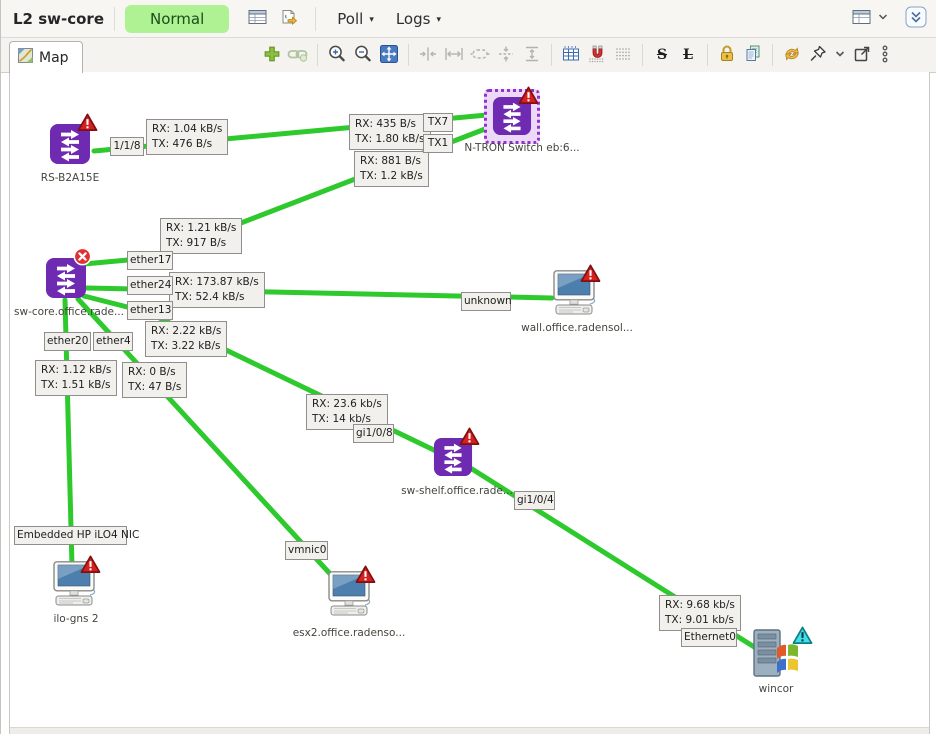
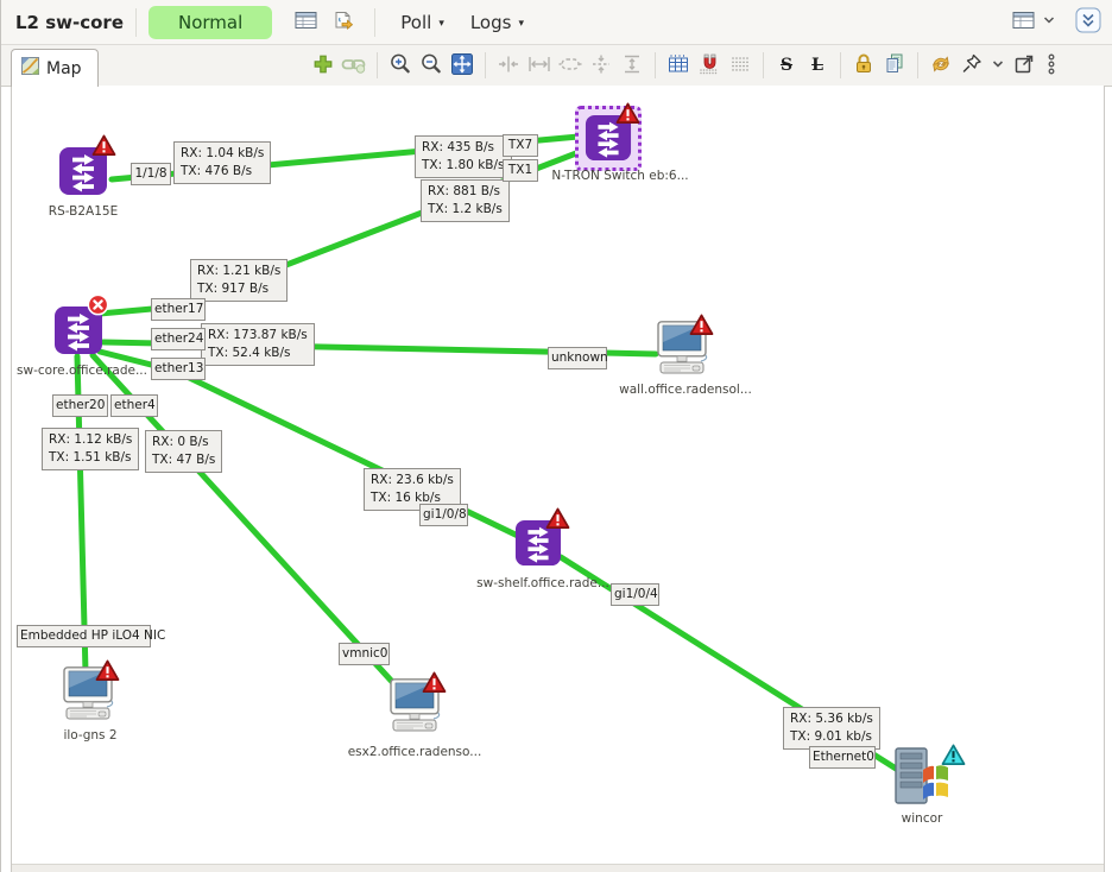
  L2 sw-core
  Normal
  Poll
  ▾
  Logs
  ▾
  Map
  S
  L
  RX: 1.04 kB/s
  TX: 476 B/s
  RX: 435 B/s
  TX: 1.80 kB/s
  RX: 881 B/s
  TX: 1.2 kB/s
  RX: 1.21 kB/s
  TX: 917 B/s
  RX: 173.87 kB/s
  TX: 52.4 kB/s
- RX: 2.22 kB/s
- TX: 3.22 kB/s
  RX: 1.12 kB/s
  TX: 1.51 kB/s
  RX: 0 B/s
  TX: 47 B/s
  RX: 23.6 kb/s
- TX: 14 kb/s
+ TX: 16 kb/s
- RX: 9.68 kb/s
+ RX: 5.36 kb/s
  TX: 9.01 kb/s
  RS-B2A15E
  N-TRON Switch eb:6...
  sw-core.office.rade...
  wall.office.radensol...
  sw-shelf.office.rade...
  ilo-gns 2
  esx2.office.radenso...
  wincor
  1/1/8
  TX7
  TX1
  ether17
  ether24
  ether13
  ether20
  ether4
  unknown
  gi1/0/8
  gi1/0/4
  vmnic0
  Embedded HP iLO4 NIC
  Ethernet0
